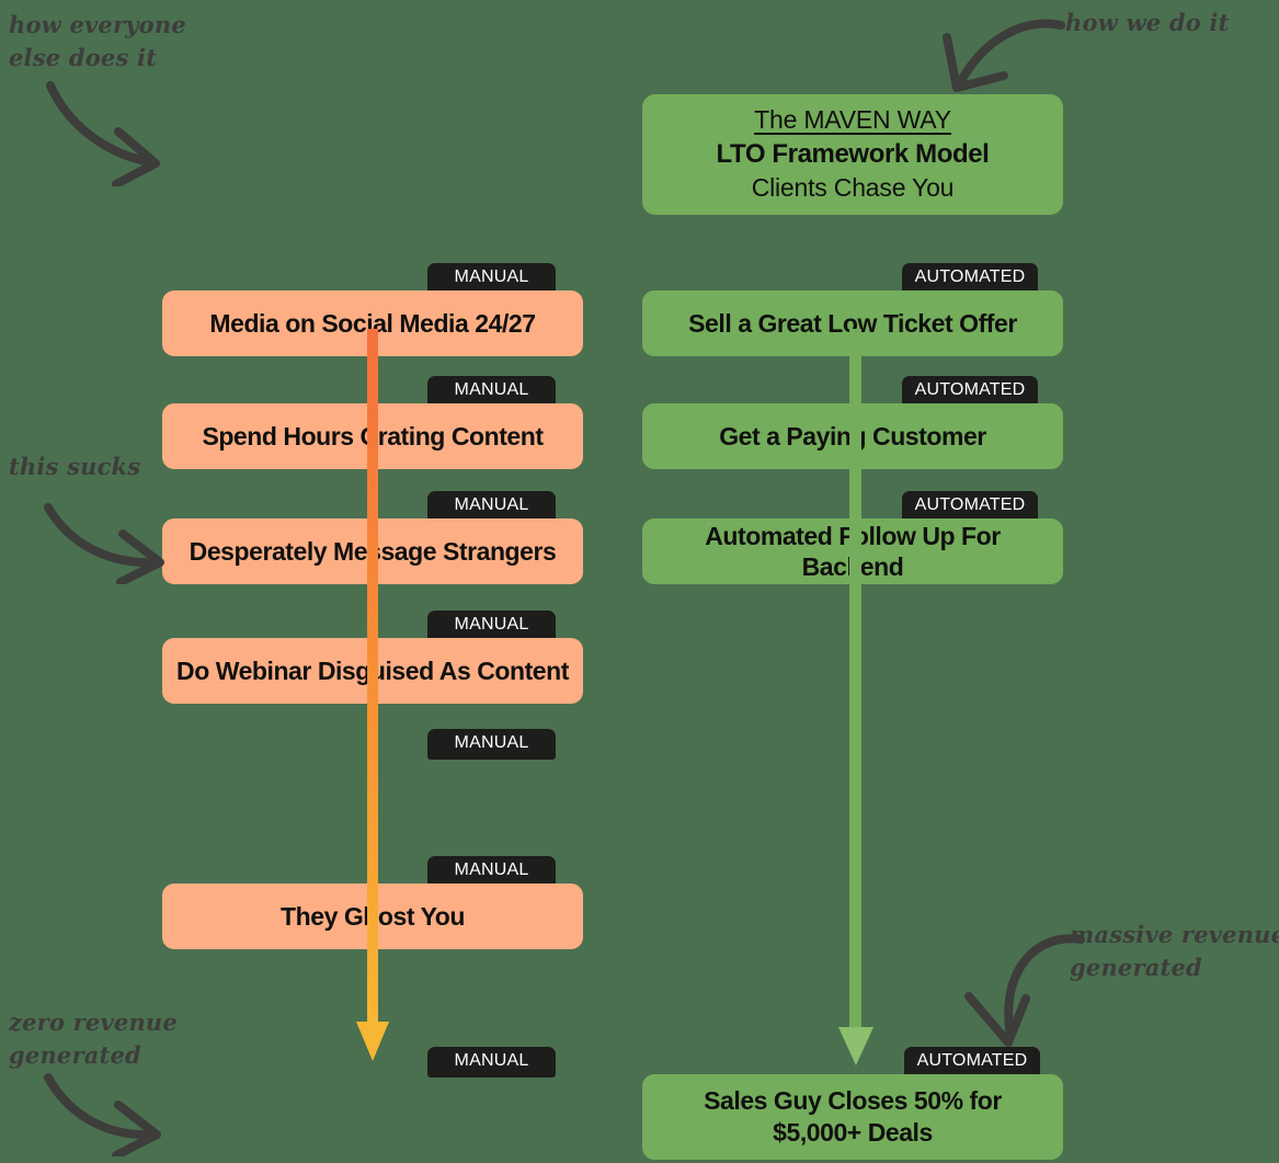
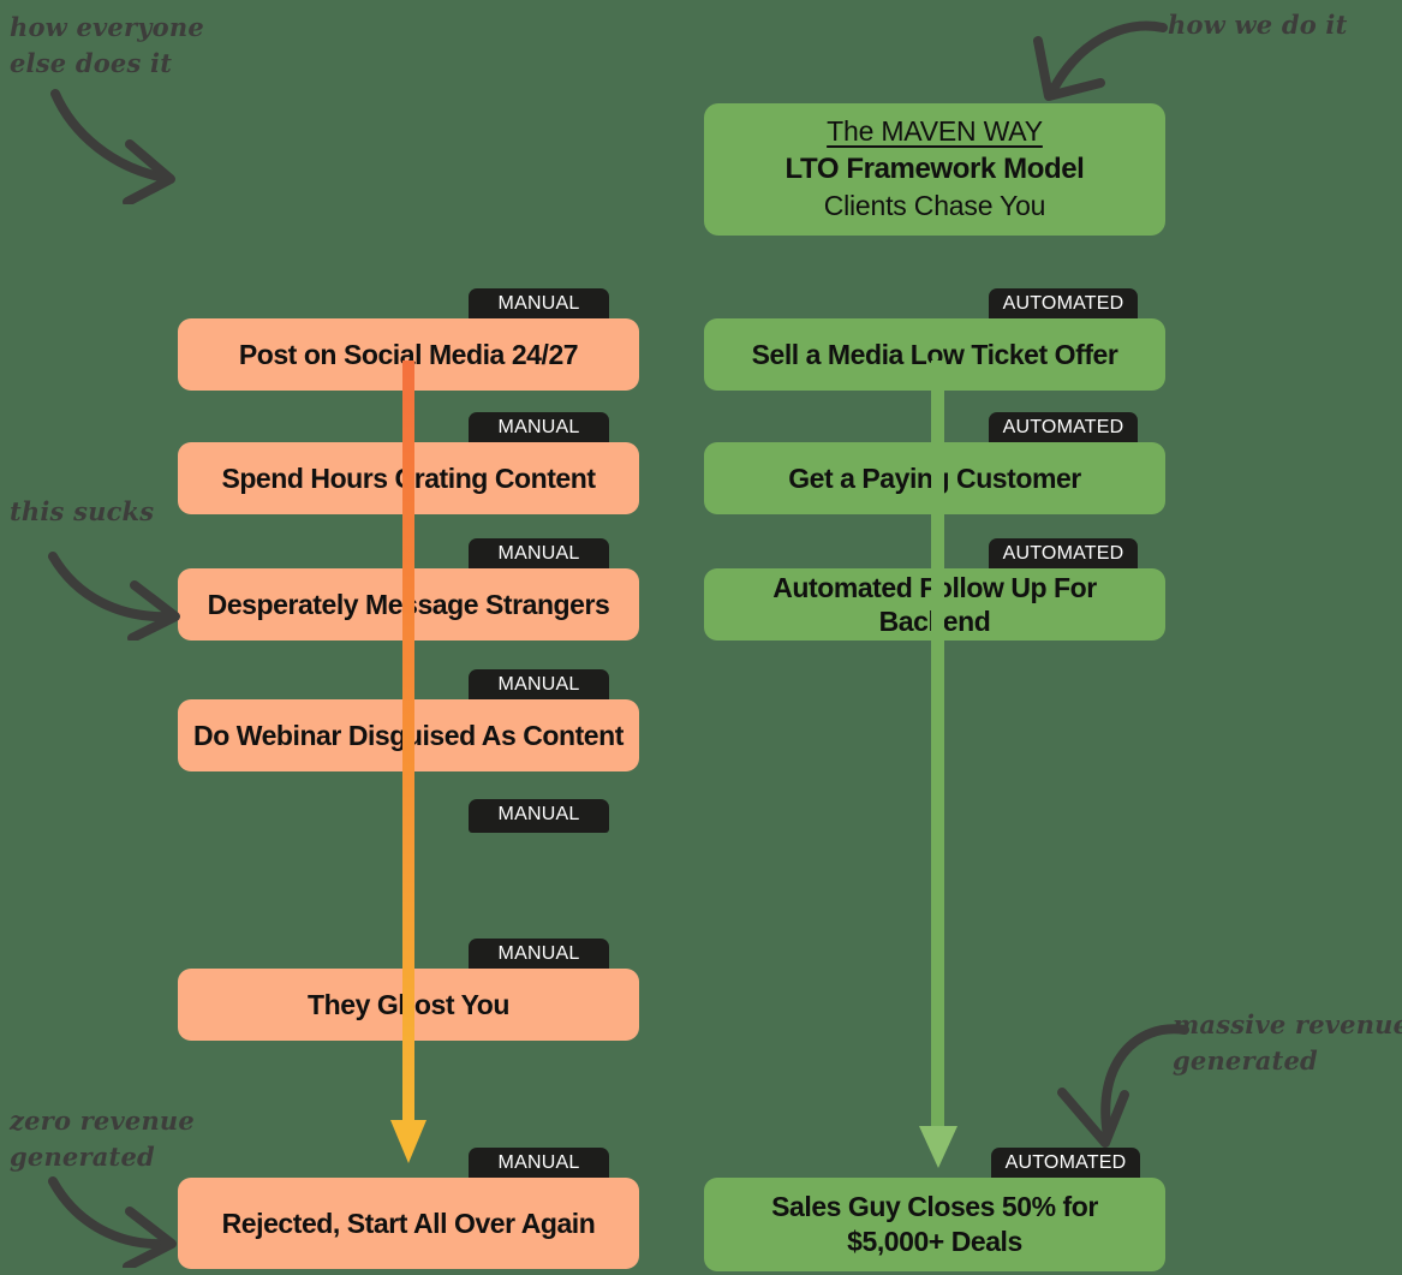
  MANUAL
- Media on Social Media 24/27
+ Post on Social Media 24/27
  MANUAL
  Spend Hoursrating Content
  MANUAL
  Desperately Mesage Strangers
  MANUAL
  Do Webinar Disgised As Content
  MANUAL
  MANUAL
  They Gost You
  MANUAL
+ Rejected, Start All Over Again
  The MAVEN WAY
  LTO Framework Model
  Clients Chase You
  AUTOMATED
- Sell a Great Low Ticket Offer
+ Sell a Media Low Ticket Offer
  AUTOMATED
  Get a Payin Customer
  AUTOMATED
  Automated Fllow Up For Bacend
  AUTOMATED
  Sales Guy Closes 50% for
  $5,000+ Deals
  how everyone
  else does it
  how we do it
  this sucks
  zero revenue
  generated
  massive revenue
  generated
